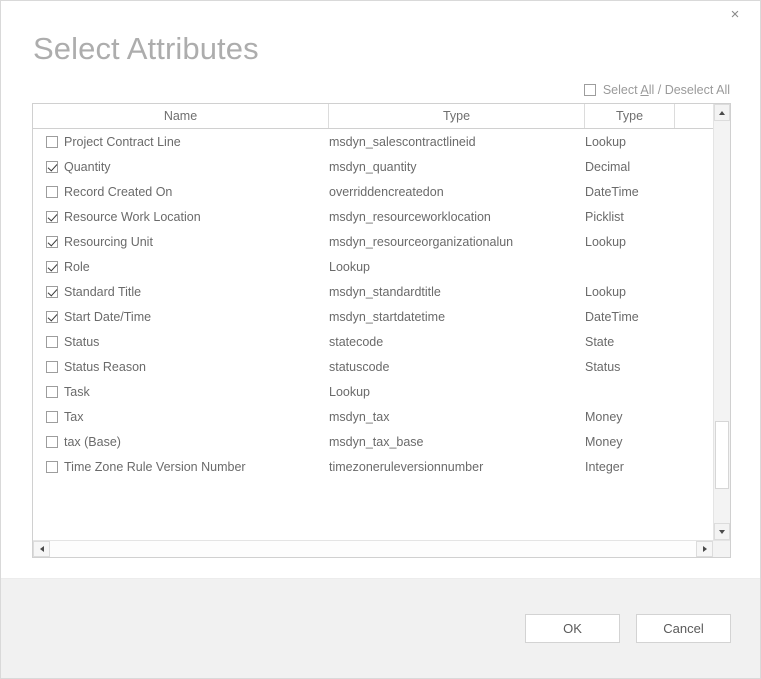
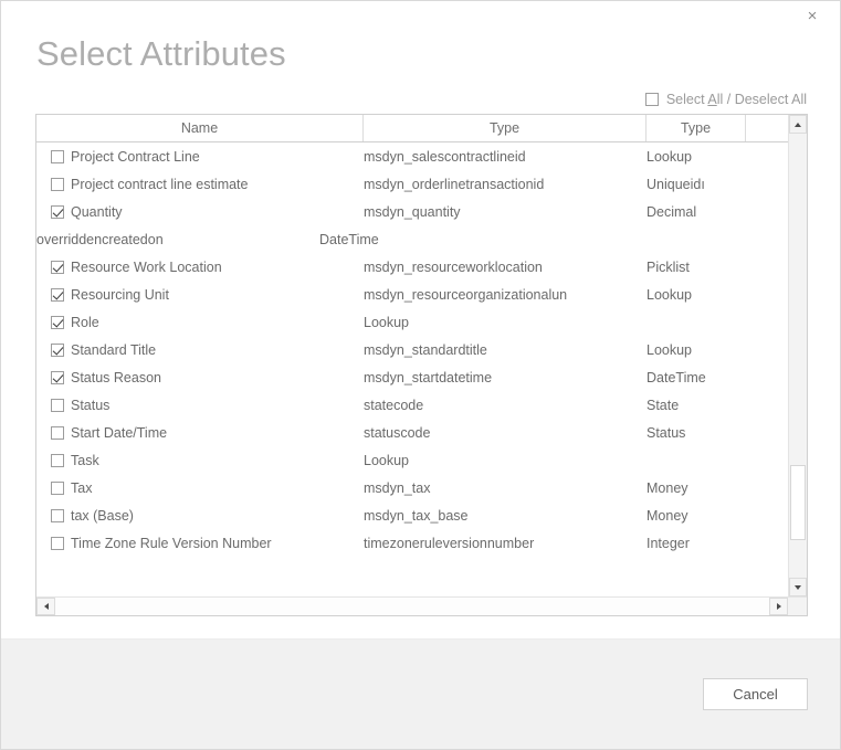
  ×
  Select Attributes
  Select All / Deselect All
  Name
  Type
  Type
  Project Contract Line
  msdyn_salescontractlineid
  Lookup
+ Project contract line estimate
+ msdyn_orderlinetransactionid
+ Uniqueidı
  Quantity
  msdyn_quantity
  Decimal
- Record Created On
  overriddencreatedon
  DateTime
  Resource Work Location
  msdyn_resourceworklocation
  Picklist
  Resourcing Unit
  msdyn_resourceorganizationalun
  Lookup
  Role
  Lookup
  Standard Title
  msdyn_standardtitle
  Lookup
- Start Date/Time
+ Status Reason
  msdyn_startdatetime
  DateTime
  Status
  statecode
  State
- Status Reason
+ Start Date/Time
  statuscode
  Status
  Task
  Lookup
  Tax
  msdyn_tax
  Money
  tax (Base)
  msdyn_tax_base
  Money
  Time Zone Rule Version Number
  timezoneruleversionnumber
  Integer
- OK
  Cancel
